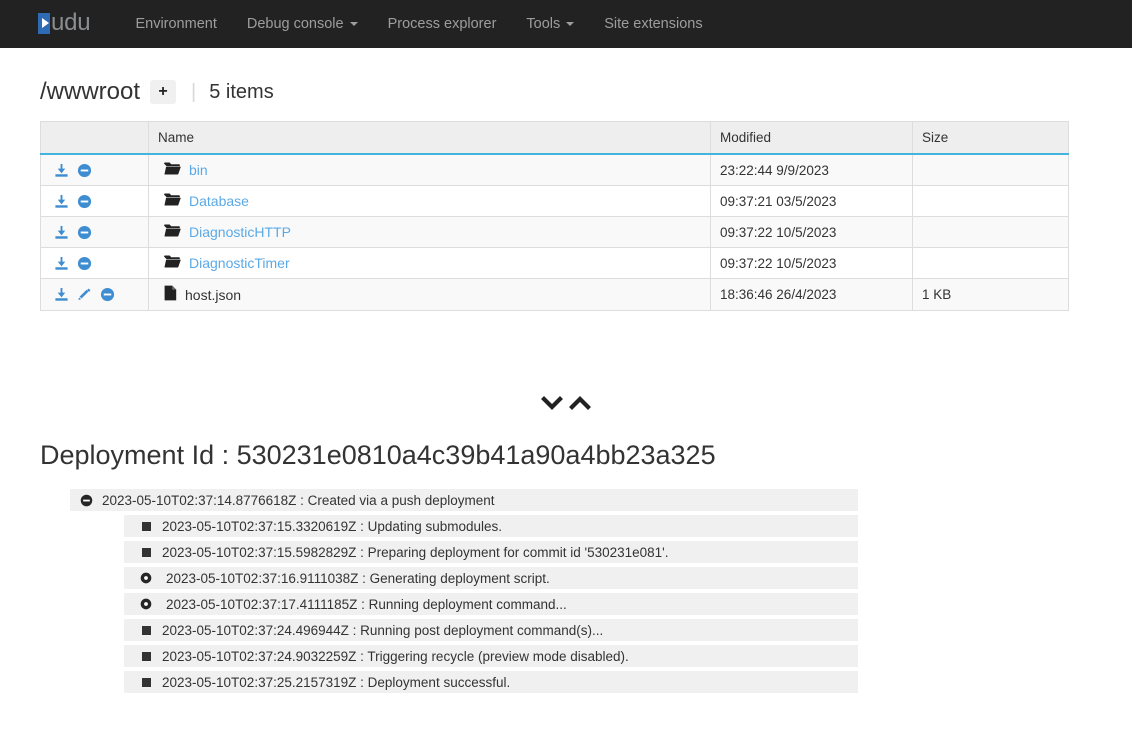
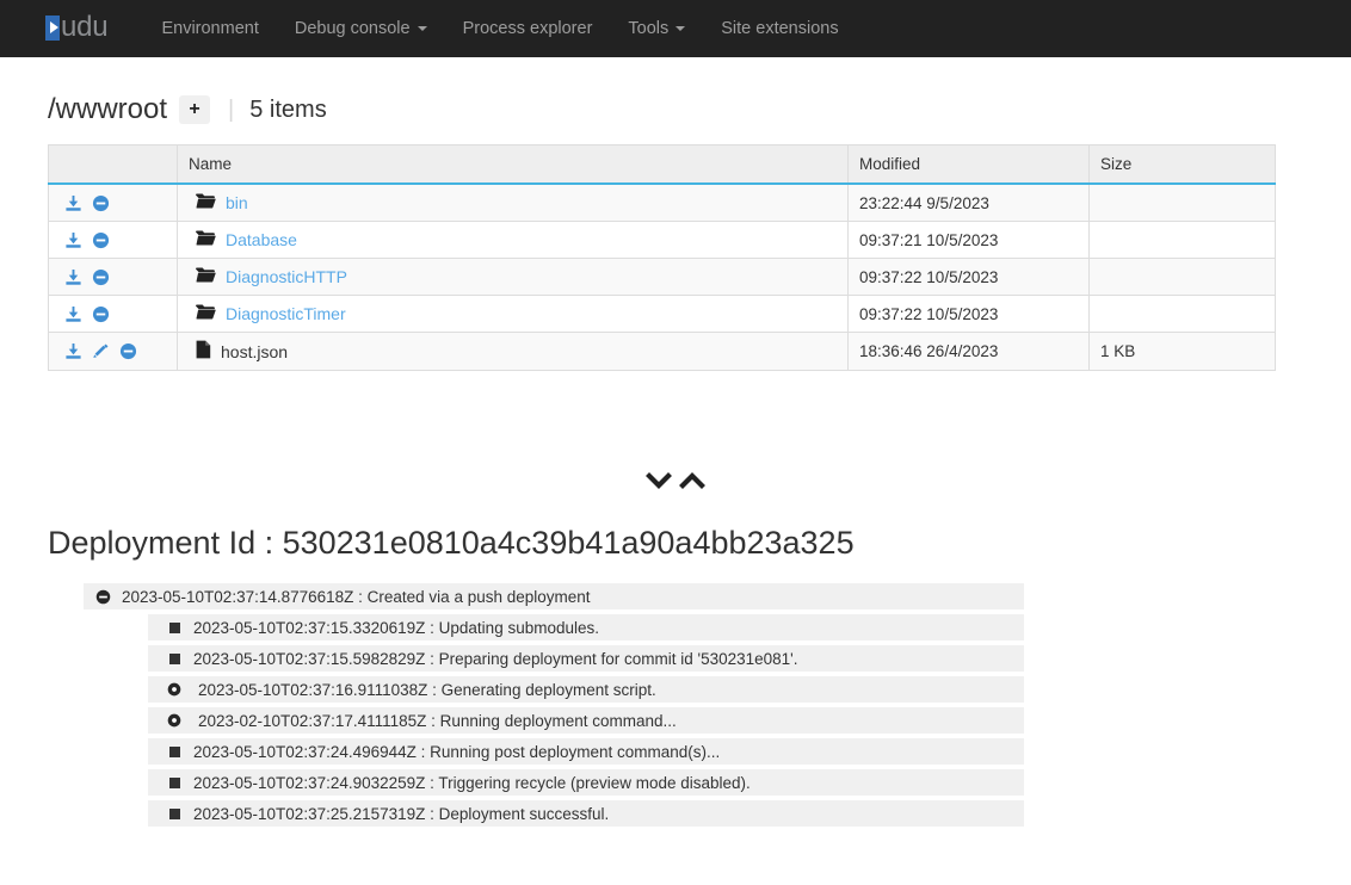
  udu
  Environment
  Debug console
  Process explorer
  Tools
  Site extensions
  /wwwroot
  +
  |
  5 items
  	Name	Modified	Size
- 	bin	23:22:44 9/9/2023
+ 	bin	23:22:44 9/5/2023
- 	Database	09:37:21 03/5/2023
+ 	Database	09:37:21 10/5/2023
  	DiagnosticHTTP	09:37:22 10/5/2023
  	DiagnosticTimer	09:37:22 10/5/2023
  	host.json	18:36:46 26/4/2023	1 KB
  Deployment Id : 530231e0810a4c39b41a90a4bb23a325
  2023-05-10T02:37:14.8776618Z : Created via a push deployment
  2023-05-10T02:37:15.3320619Z : Updating submodules.
  2023-05-10T02:37:15.5982829Z : Preparing deployment for commit id '530231e081'.
  2023-05-10T02:37:16.9111038Z : Generating deployment script.
- 2023-05-10T02:37:17.4111185Z : Running deployment command...
+ 2023-02-10T02:37:17.4111185Z : Running deployment command...
  2023-05-10T02:37:24.496944Z : Running post deployment command(s)...
  2023-05-10T02:37:24.9032259Z : Triggering recycle (preview mode disabled).
  2023-05-10T02:37:25.2157319Z : Deployment successful.
